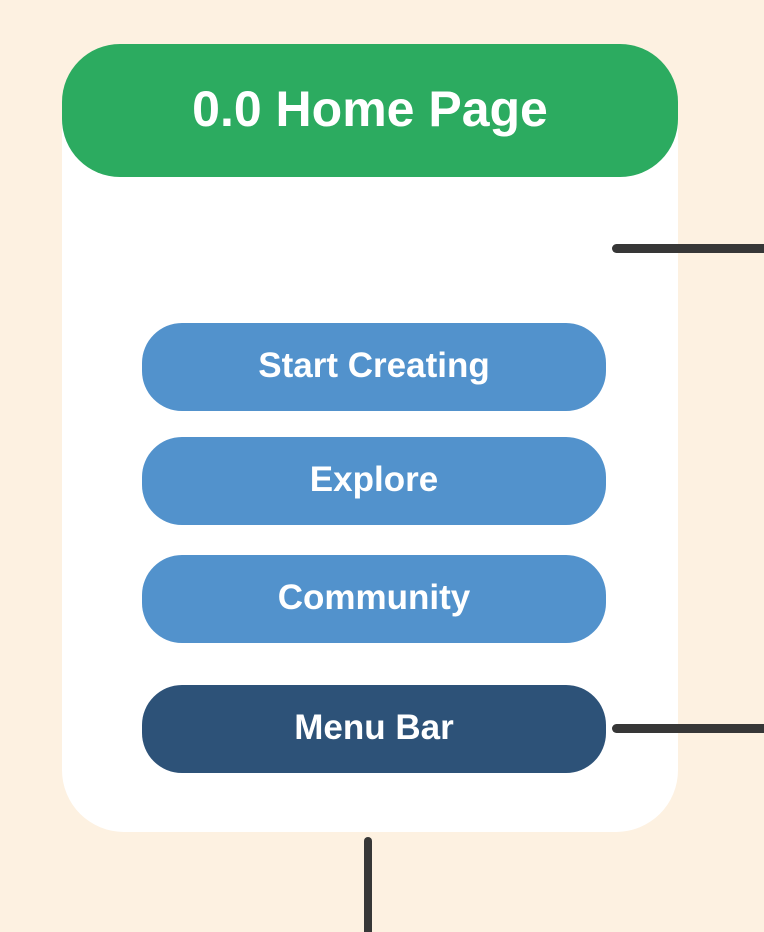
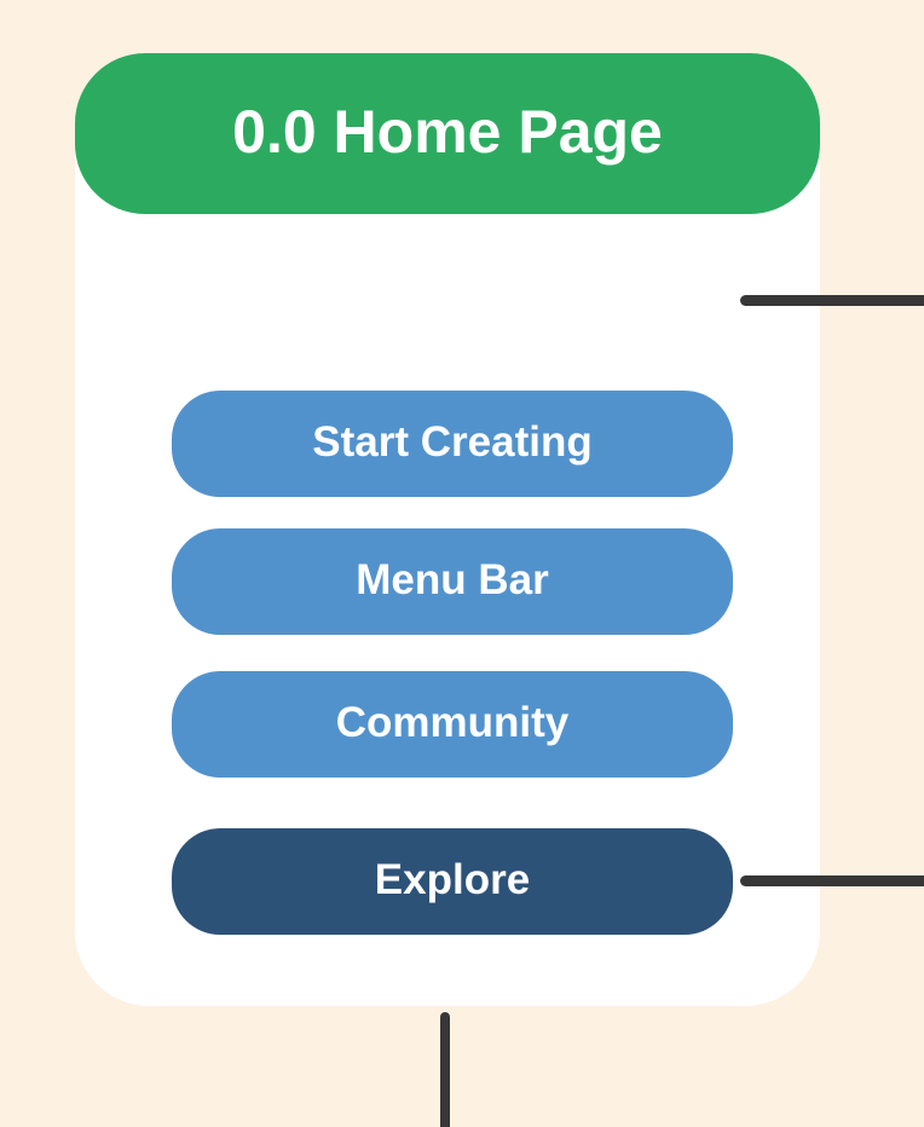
  0.0 Home Page
  Start Creating
- Explore
+ Menu Bar
  Community
- Menu Bar
+ Explore
